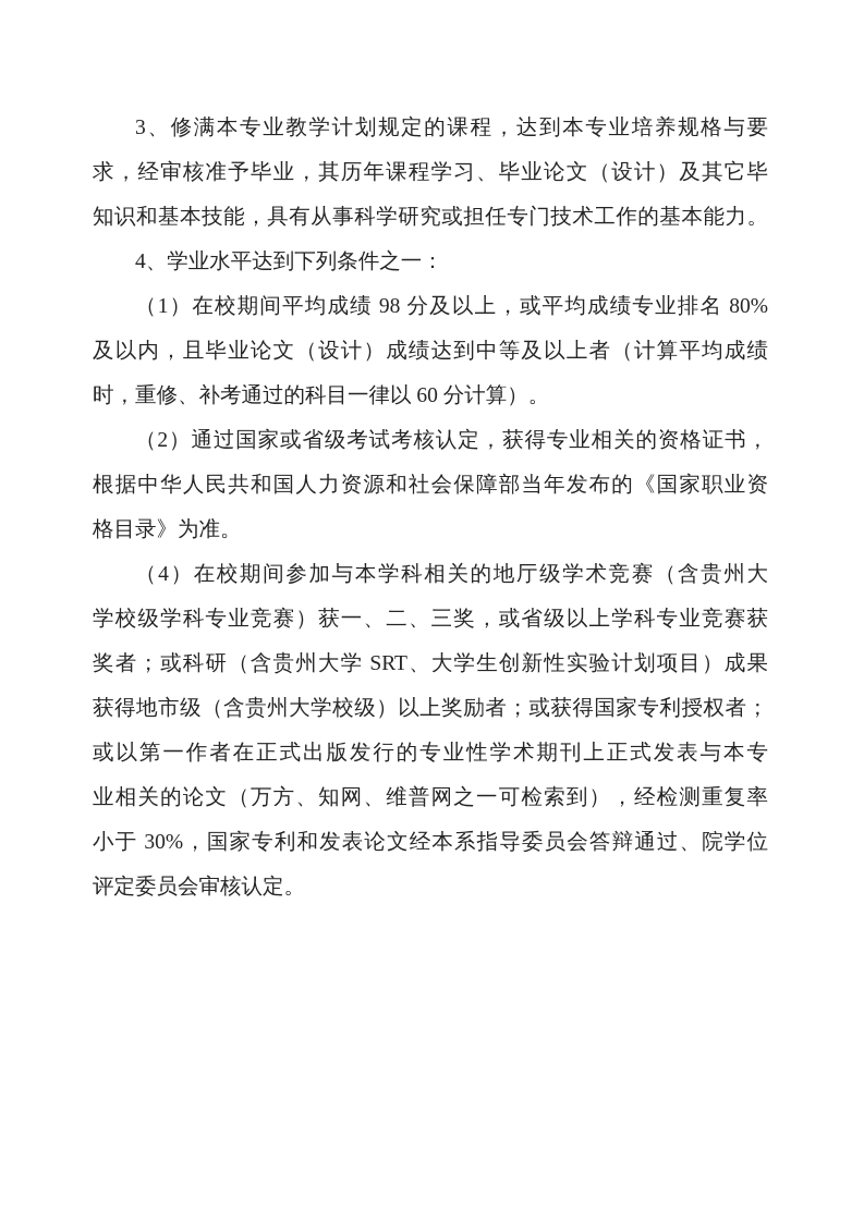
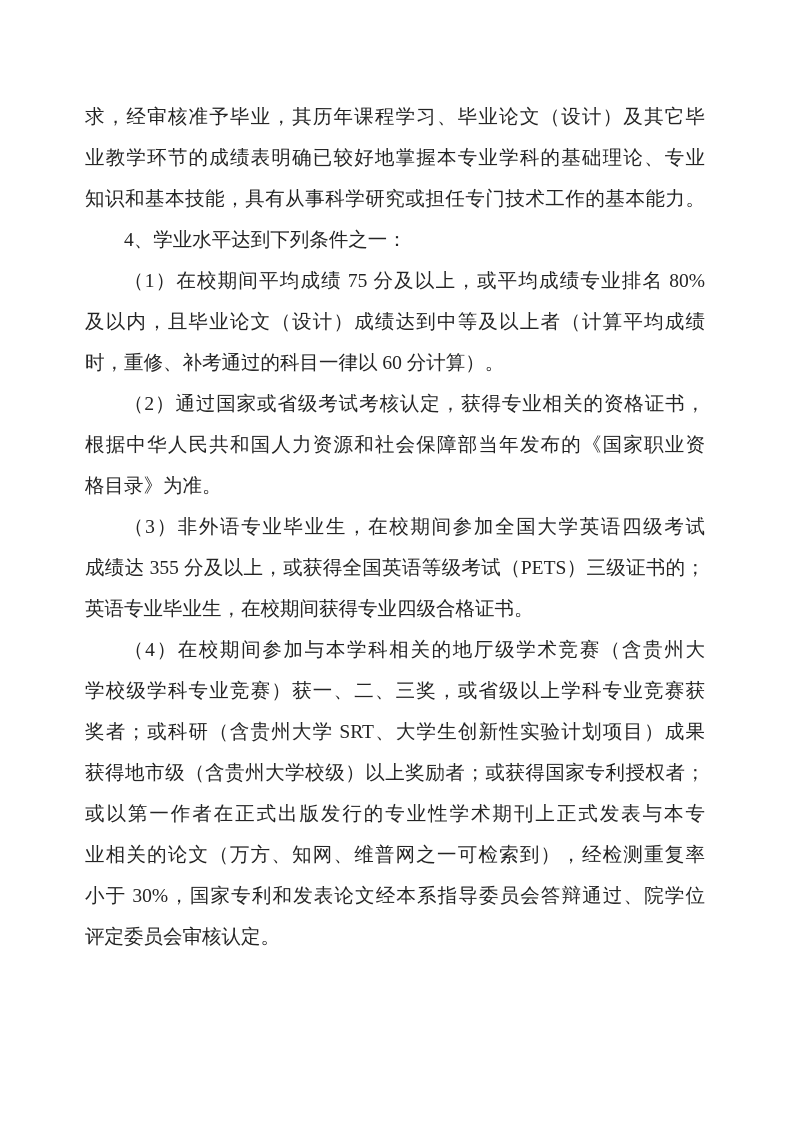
- 3、修满本专业教学计划规定的课程，达到本专业培养规格与要
  求，经审核准予毕业，其历年课程学习、毕业论文（设计）及其它毕
+ 业教学环节的成绩表明确已较好地掌握本专业学科的基础理论、专业
  知识和基本技能，具有从事科学研究或担任专门技术工作的基本能力。
  4、学业水平达到下列条件之一：
- （1）在校期间平均成绩 98 分及以上，或平均成绩专业排名 80%
+ （1）在校期间平均成绩 75 分及以上，或平均成绩专业排名 80%
  及以内，且毕业论文（设计）成绩达到中等及以上者（计算平均成绩
  时，重修、补考通过的科目一律以 60 分计算）。
  （2）通过国家或省级考试考核认定，获得专业相关的资格证书，
  根据中华人民共和国人力资源和社会保障部当年发布的《国家职业资
  格目录》为准。
+ （3）非外语专业毕业生，在校期间参加全国大学英语四级考试
+ 成绩达 355 分及以上，或获得全国英语等级考试（PETS）三级证书的；
+ 英语专业毕业生，在校期间获得专业四级合格证书。
  （4）在校期间参加与本学科相关的地厅级学术竞赛（含贵州大
  学校级学科专业竞赛）获一、二、三奖，或省级以上学科专业竞赛获
  奖者；或科研（含贵州大学 SRT、大学生创新性实验计划项目）成果
  获得地市级（含贵州大学校级）以上奖励者；或获得国家专利授权者；
  或以第一作者在正式出版发行的专业性学术期刊上正式发表与本专
  业相关的论文（万方、知网、维普网之一可检索到），经检测重复率
  小于 30%，国家专利和发表论文经本系指导委员会答辩通过、院学位
  评定委员会审核认定。
